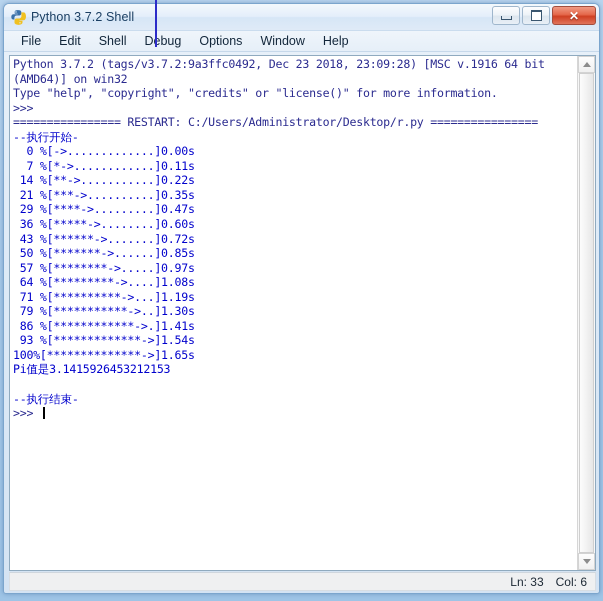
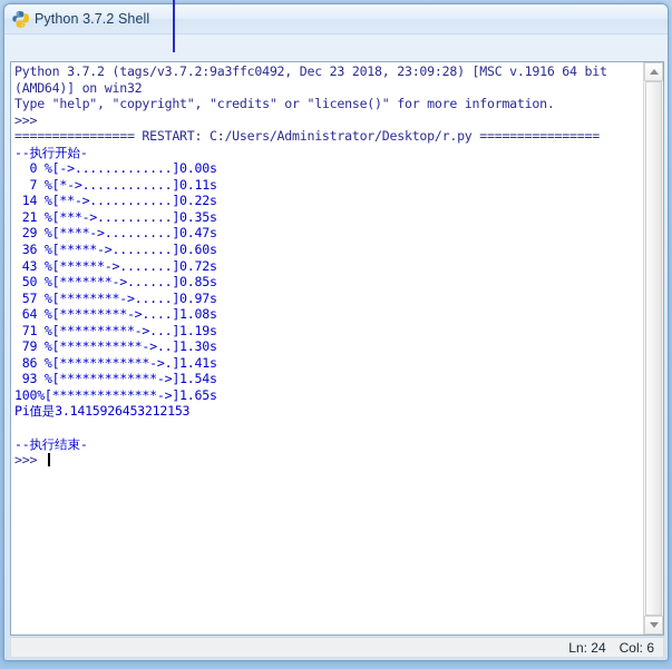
  Python 3.7.2 Shell
- ✕
- File
- Edit
- Shell
- Debug
- Options
- Window
- Help
  Python 3.7.2 (tags/v3.7.2:9a3ffc0492, Dec 23 2018, 23:09:28) [MSC v.1916 64 bit
  (AMD64)] on win32
  Type "help", "copyright", "credits" or "license()" for more information.
  >>> ================ RESTART: C:/Users/Administrator/Desktop/r.py ================ --执行开始-
  0 %[->.............]0.00s
  7 %[*->............]0.11s
  14 %[**->...........]0.22s
  21 %[***->..........]0.35s
  29 %[****->.........]0.47s
  36 %[*****->........]0.60s
  43 %[******->.......]0.72s
  50 %[*******->......]0.85s
  57 %[********->.....]0.97s
  64 %[*********->....]1.08s
  71 %[**********->...]1.19s
  79 %[***********->..]1.30s
  86 %[************->.]1.41s
  93 %[*************->]1.54s
  100%[**************->]1.65s
  Pi值是3.1415926453212153
  --执行结束-
  >>>
- Ln: 33
+ Ln: 24
  Col: 6
